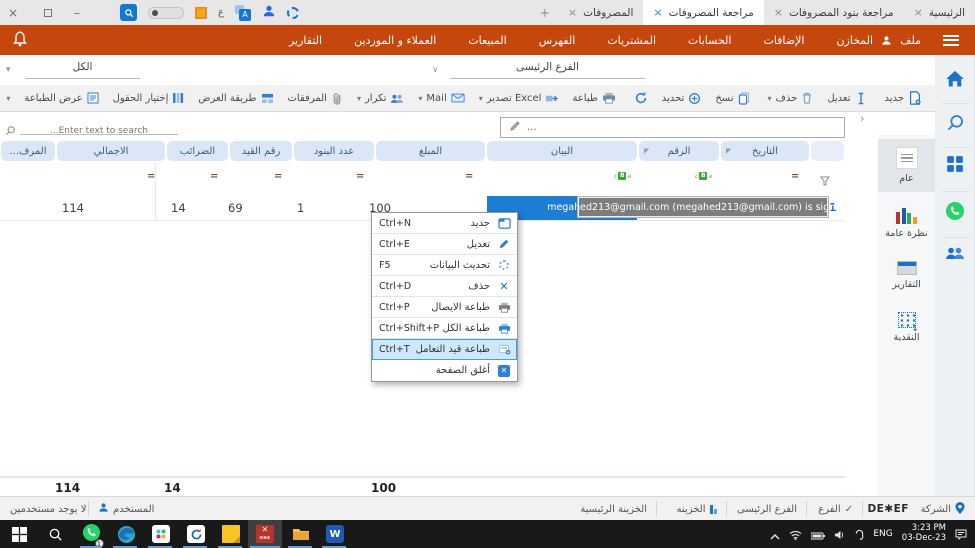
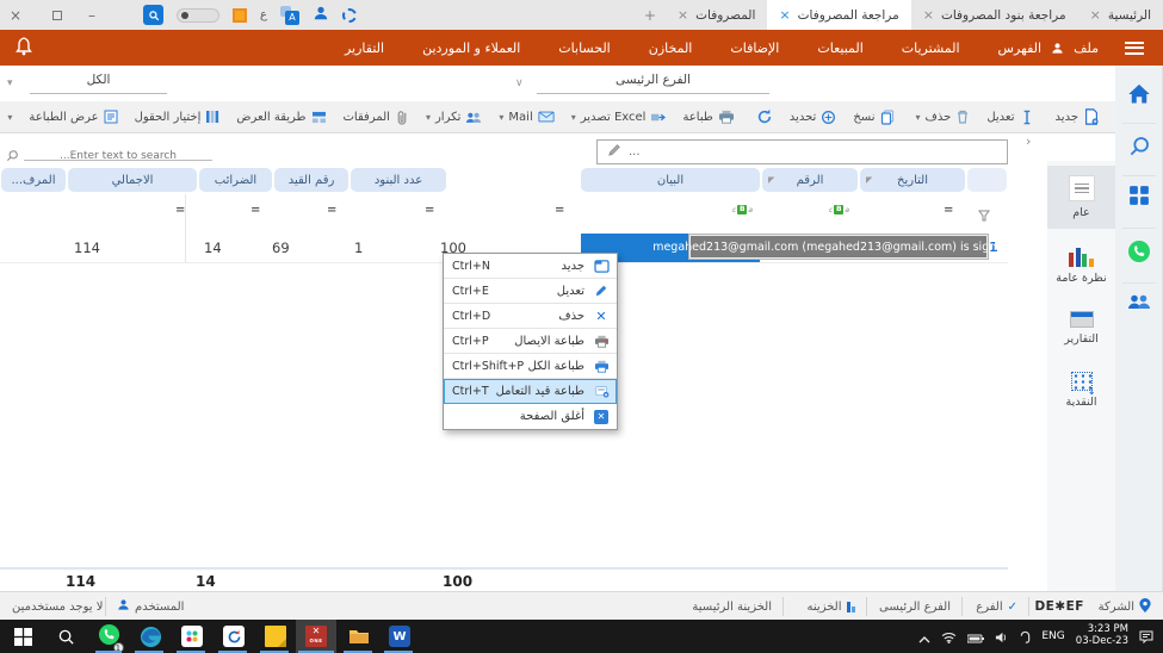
  ×
  –
  ع
  A
  الرئيسية
  ×
  مراجعة بنود المصروفات
  ×
  مراجعة المصروفات
  ×
  المصروفات
  ×
  +
  ملف
- المخازن
+ الفهرس
- الإضافات
+ المشتريات
- الحسابات
+ المبيعات
- المشتريات
+ الإضافات
- الفهرس
+ المخازن
- المبيعات
+ الحسابات
  العملاء و الموردين
  التقارير
  الفرع الرئيسى
  ∨
  الكل
  ▾
  جديد
  تعديل
  حذف
  ▾
  نسخ
  تحديد
  طباعة
  تصدير Excel
  ▾
  Mail
  ▾
  تكرار
  ▾
  المرفقات
  طريقة العرض
  إختيار الحقول
  عرض الطباعة
  ▾
  ...Enter text to search
  ...
  ›
  المرف...
  الاجمالي
  الضرائب
  رقم القيد
  عدد البنود
- المبلغ
  البيان
  ◤
  الرقم
  ◤
  التاريخ
  =
  =
  =
  =
  =
  =
  114
  14
  69
  1
  100
  1
  megahed213@gmail.com (megahed213@gmail.com) is signed in
  جديد
  Ctrl+N
  تعديل
  Ctrl+E
- تحديث البيانات
- F5
  ✕
  حذف
  Ctrl+D
  طباعة الايصال
  Ctrl+P
  طباعة الكل
  Ctrl+Shift+P
  طباعة قيد التعامل
  Ctrl+T
  ✕
  أغلق الصفحة
  114
  14
  100
  عام
  نظرة عامة
  التقارير
  النقدية
  لا يوجد مستخدمين
  المستخدم
  الشركة
  DE✱EF
  ✓
  الفرع
  الفرع الرئيسى
  الخزينه
  الخزينة الرئيسية
  1
  ✕
  W
  ENG
  3:23 PM
  03-Dec-23
